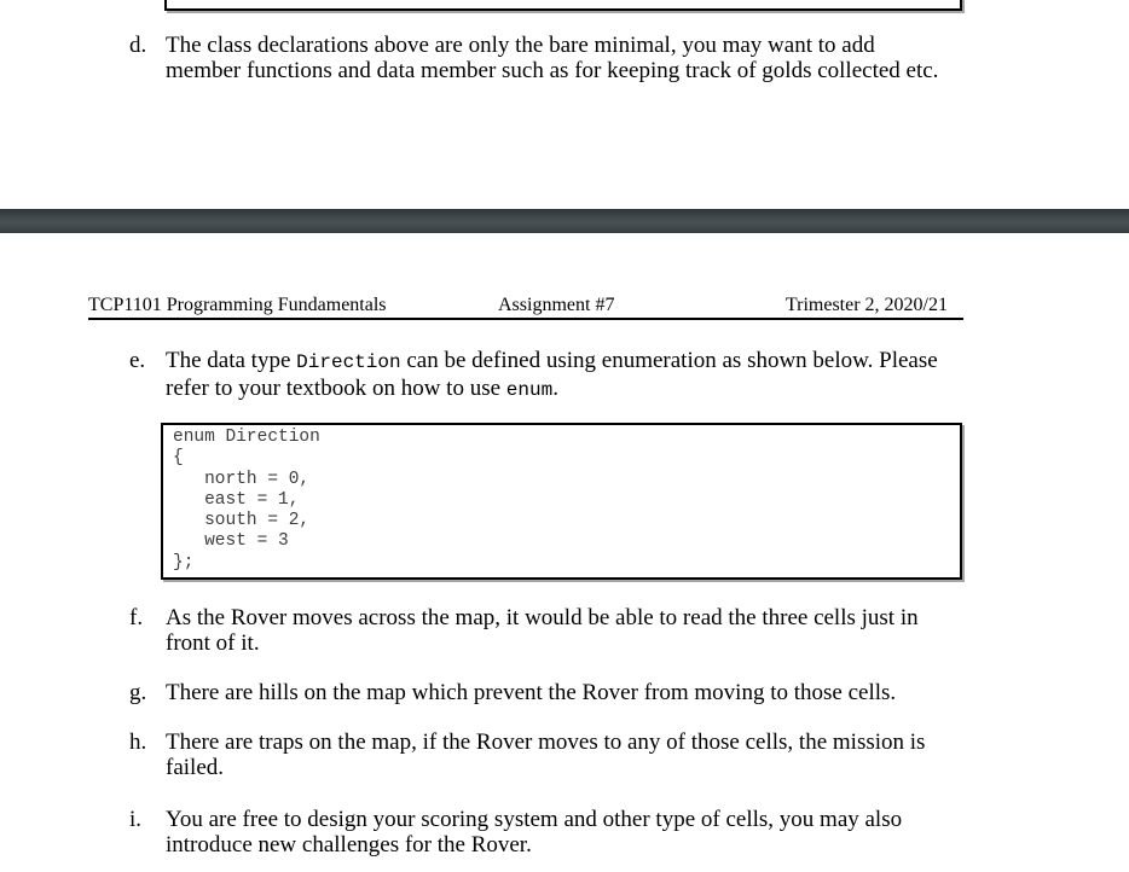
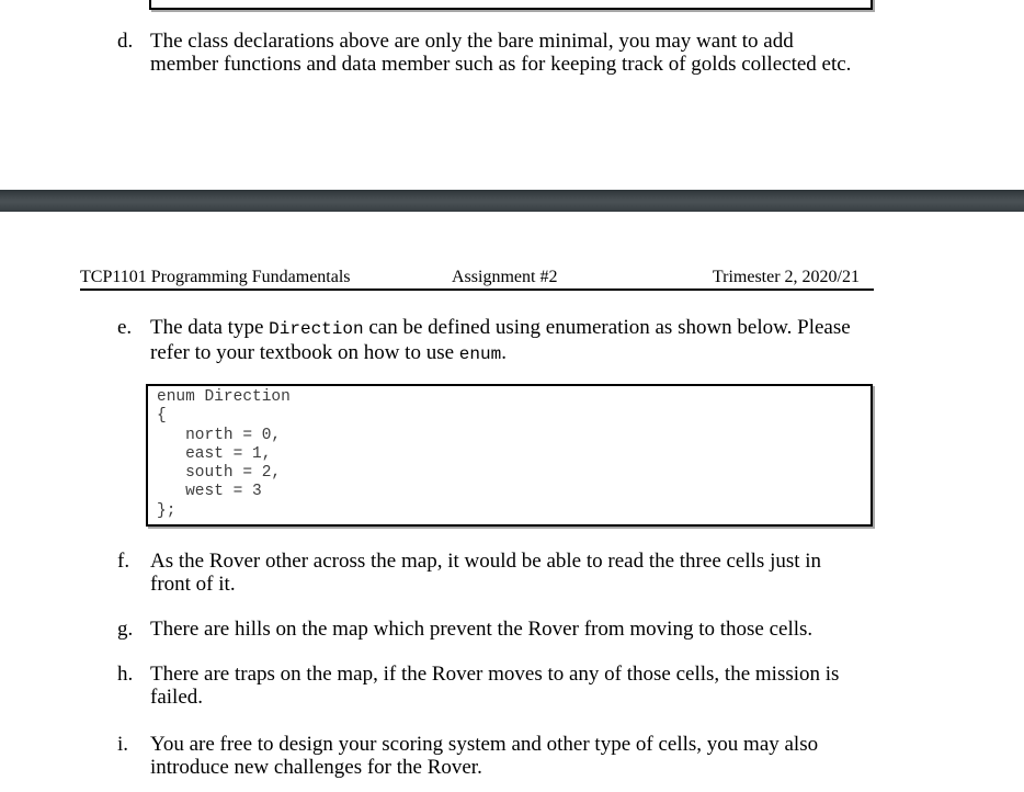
  d.
  The class declarations above are only the bare minimal, you may want to add member functions and data member such as for keeping track of golds collected etc.
  TCP1101 Programming Fundamentals
- Assignment #7
+ Assignment #2
  Trimester 2, 2020/21
  e.
  The data type Direction can be defined using enumeration as shown below. Please refer to your textbook on how to use enum.
  enum Direction
  {
  north = 0,
  east = 1,
  south = 2,
  west = 3
  };
  f.
- As the Rover moves across the map, it would be able to read the three cells just in front of it.
+ As the Rover other across the map, it would be able to read the three cells just in front of it.
  g.
  There are hills on the map which prevent the Rover from moving to those cells.
  h.
  There are traps on the map, if the Rover moves to any of those cells, the mission is failed.
  i.
  You are free to design your scoring system and other type of cells, you may also introduce new challenges for the Rover.
